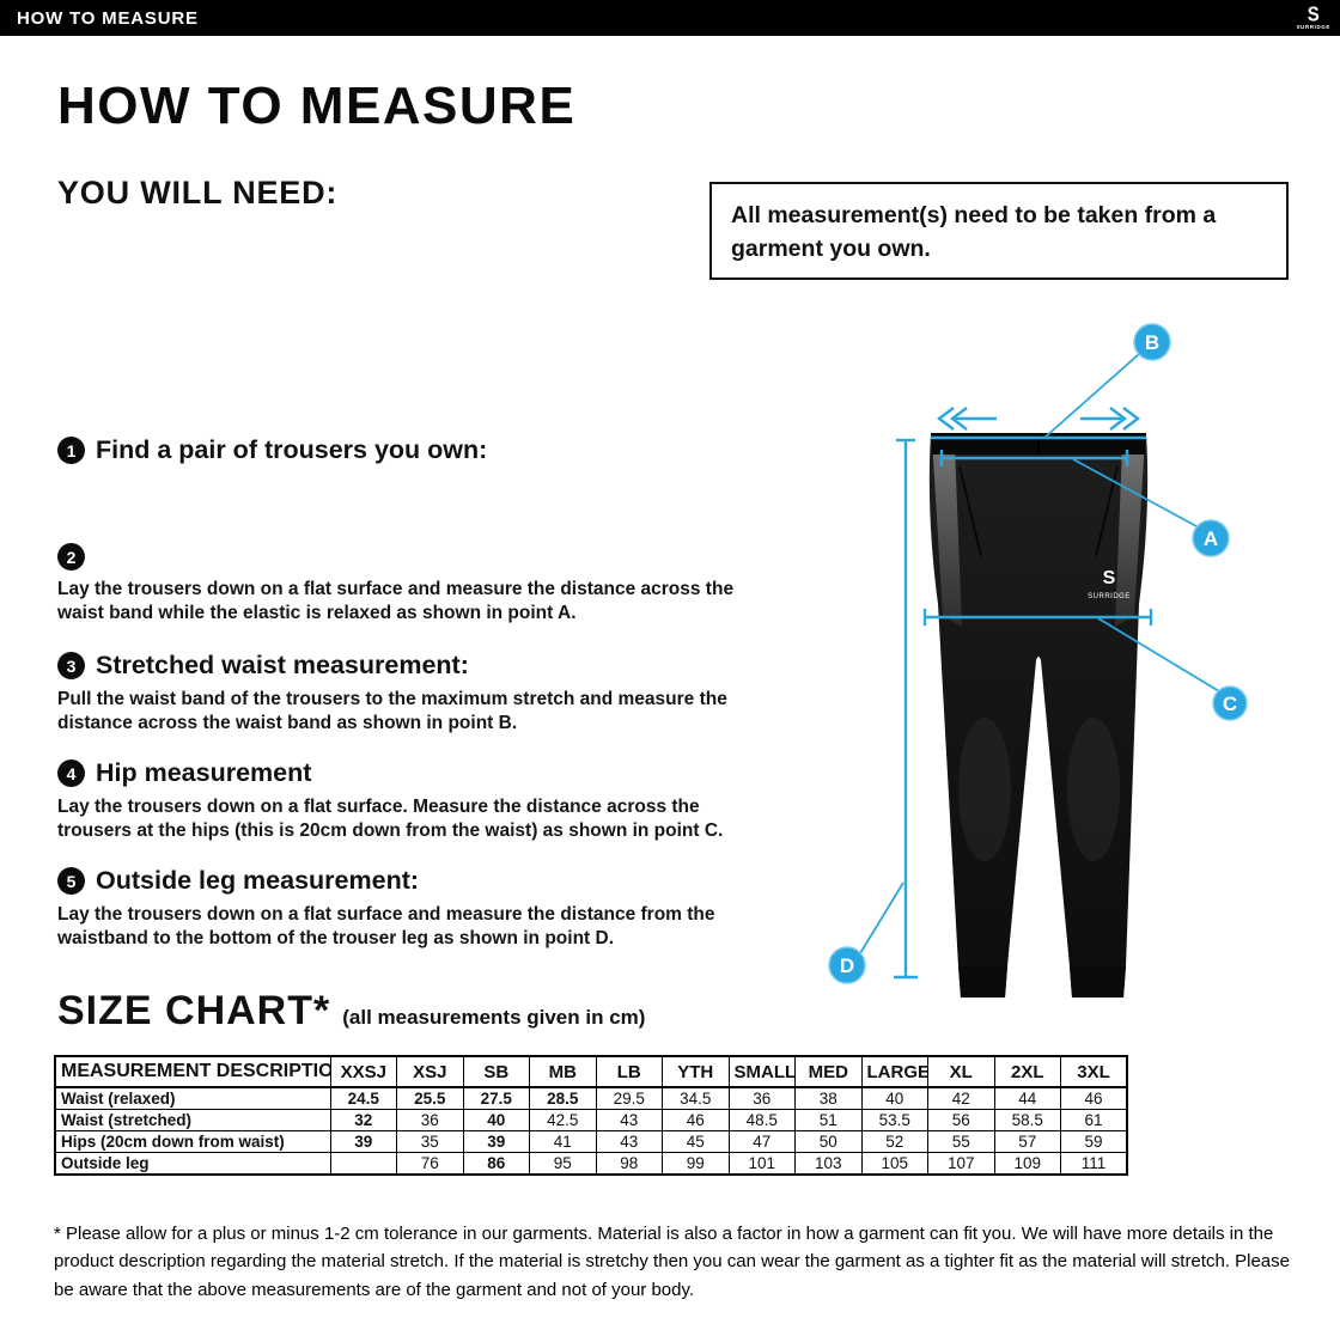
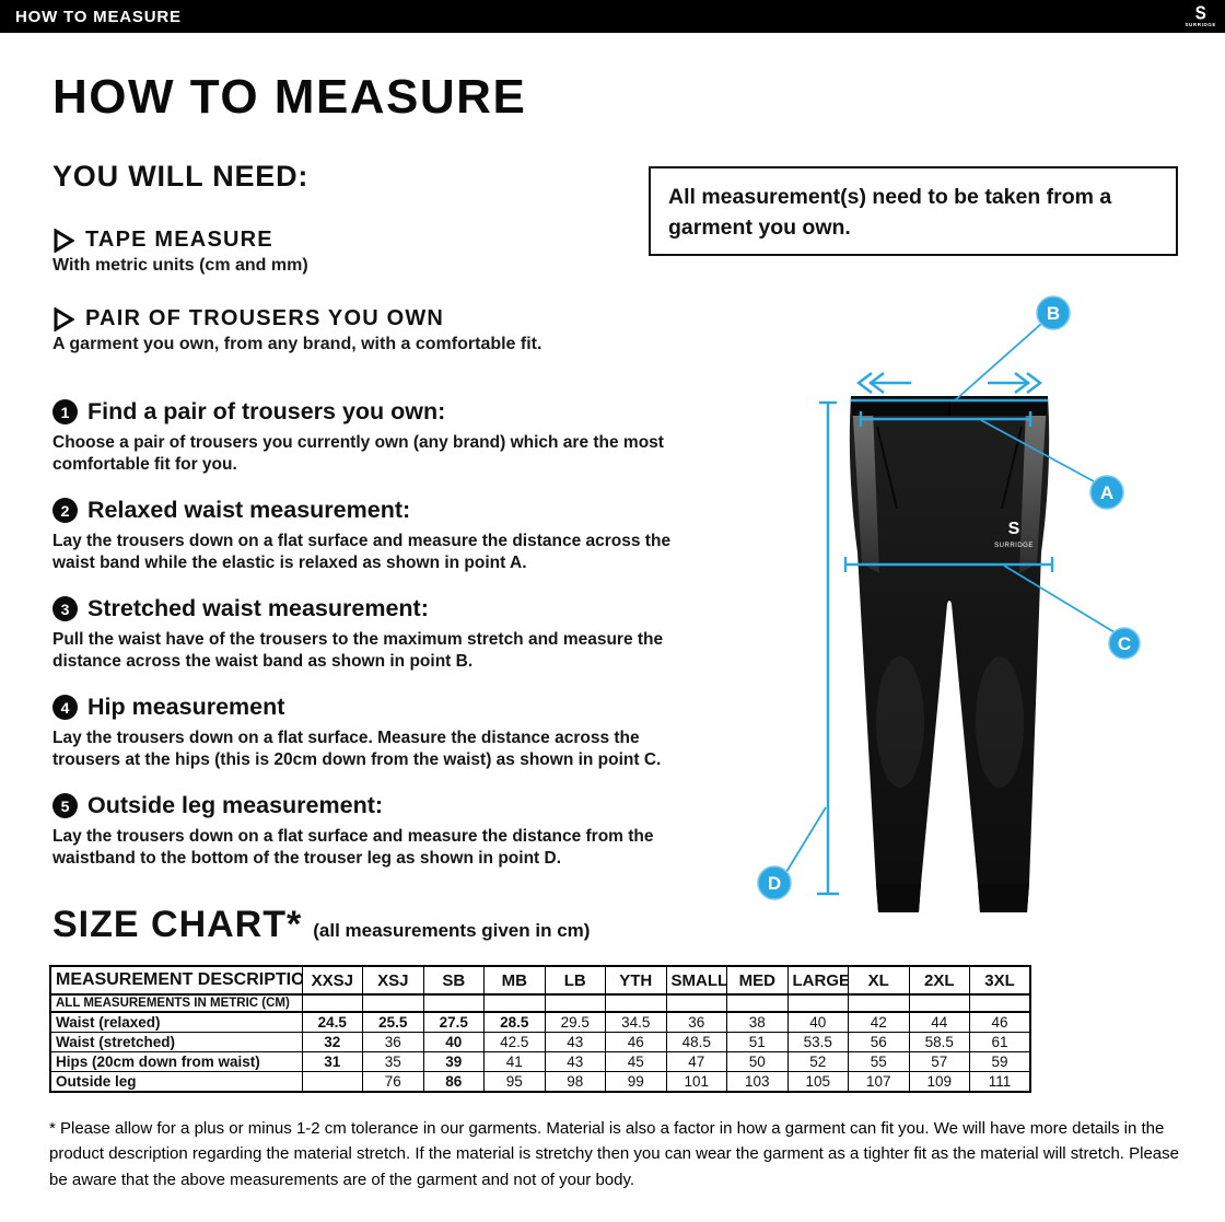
  HOW TO MEASURE
  S
  HOW TO MEASURE
  YOU WILL NEED:
+ TAPE MEASURE
+ With metric units (cm and mm)
+ PAIR OF TROUSERS YOU OWN
+ A garment you own, from any brand, with a comfortable fit.
  All measurement(s) need to be taken from a garment you own.
  1
  Find a pair of trousers you own:
+ Choose a pair of trousers you currently own (any brand) which are the most comfortable fit for you.
  2
+ Relaxed waist measurement:
  Lay the trousers down on a flat surface and measure the distance across the waist band while the elastic is relaxed as shown in point A.
  3
  Stretched waist measurement:
- Pull the waist band of the trousers to the maximum stretch and measure the distance across the waist band as shown in point B.
+ Pull the waist have of the trousers to the maximum stretch and measure the distance across the waist band as shown in point B.
  4
  Hip measurement
  Lay the trousers down on a flat surface. Measure the distance across the trousers at the hips (this is 20cm down from the waist) as shown in point C.
  5
  Outside leg measurement:
  Lay the trousers down on a flat surface and measure the distance from the waistband to the bottom of the trouser leg as shown in point D.
  S
  B
  A
  C
  D
  SIZE CHART*
  (all measurements given in cm)
  MEASUREMENT DESCRIPTIO	XXSJ	XSJ	SB	MB	LB	YTH	SMALL	MED	LARGE	XL	2XL	3XL
+ ALL MEASUREMENTS IN METRIC (CM)
  Waist (relaxed)	24.5	25.5	27.5	28.5	29.5	34.5	36	38	40	42	44	46
  Waist (stretched)	32	36	40	42.5	43	46	48.5	51	53.5	56	58.5	61
- Hips (20cm down from waist)	39	35	39	41	43	45	47	50	52	55	57	59
+ Hips (20cm down from waist)	31	35	39	41	43	45	47	50	52	55	57	59
  Outside leg		76	86	95	98	99	101	103	105	107	109	111
  * Please allow for a plus or minus 1-2 cm tolerance in our garments. Material is also a factor in how a garment can fit you. We will have more details in the product description regarding the material stretch. If the material is stretchy then you can wear the garment as a tighter fit as the material will stretch. Please be aware that the above measurements are of the garment and not of your body.
